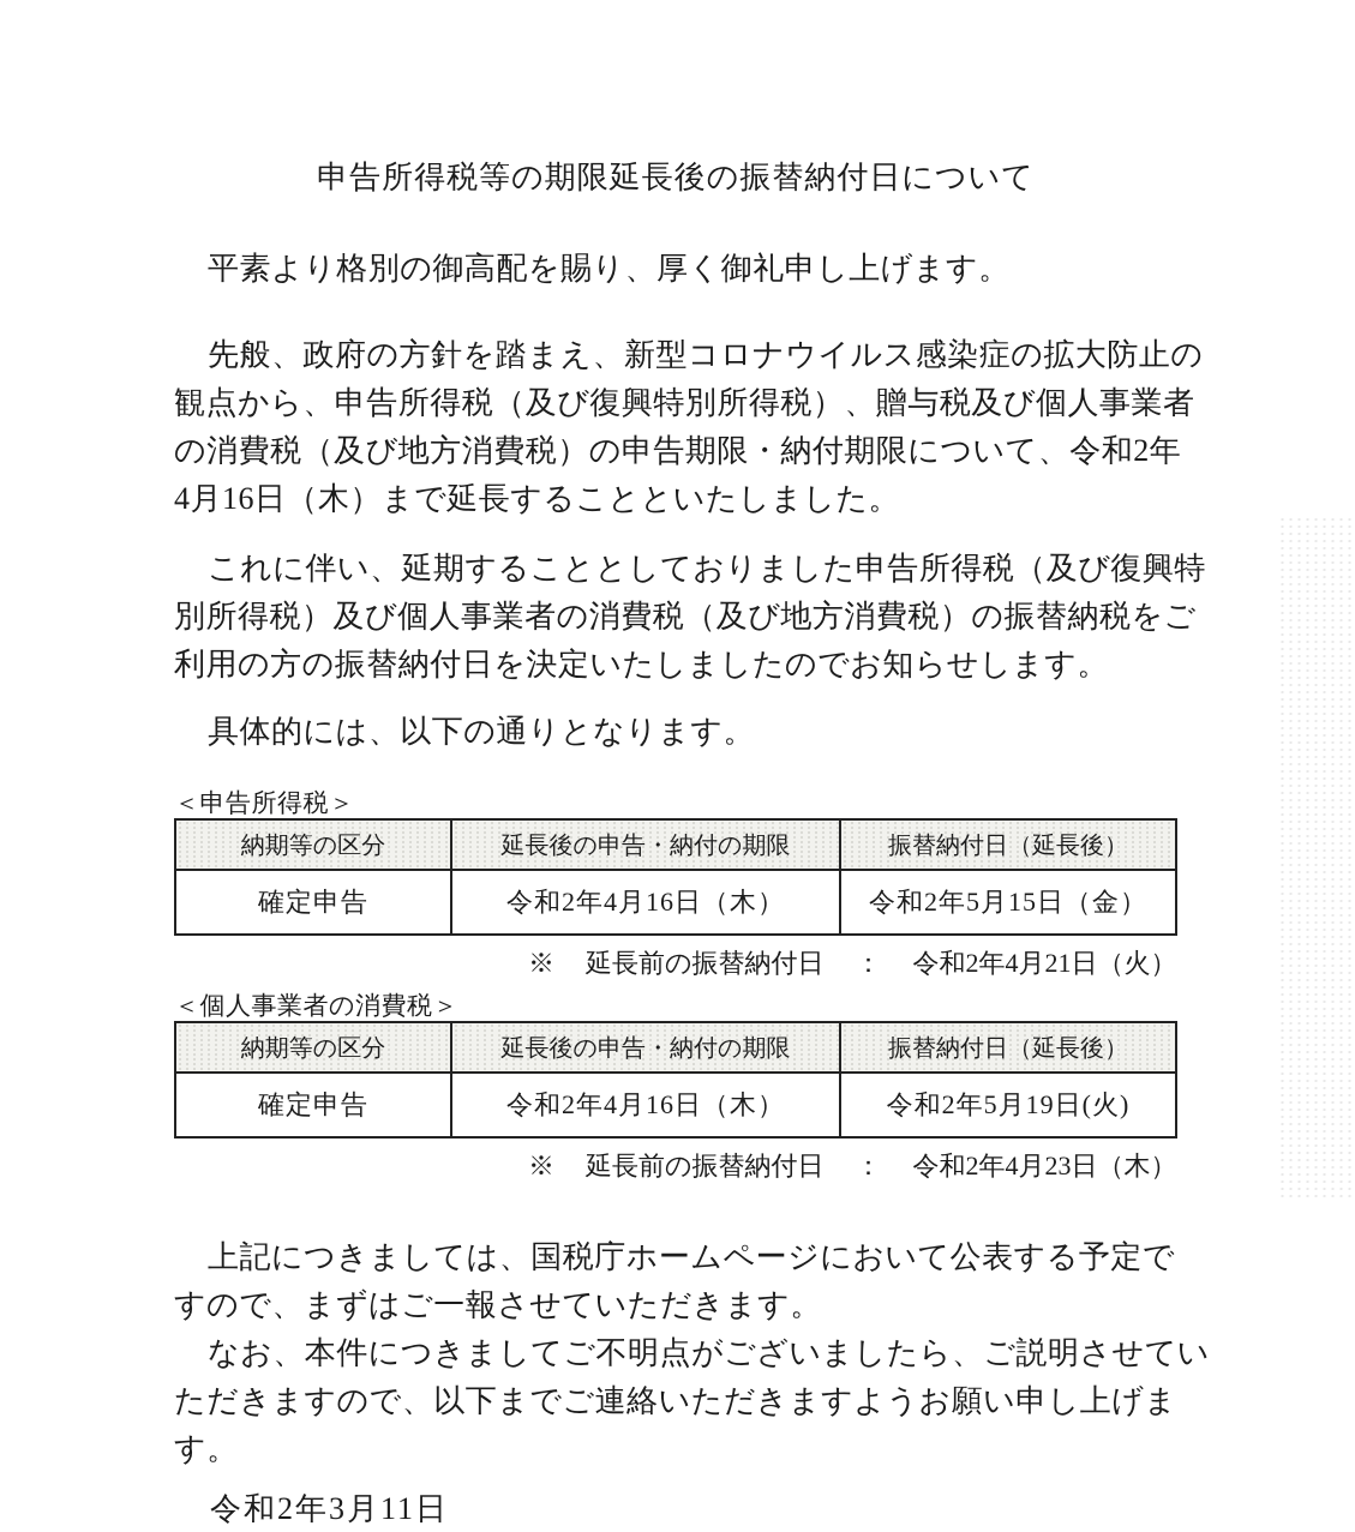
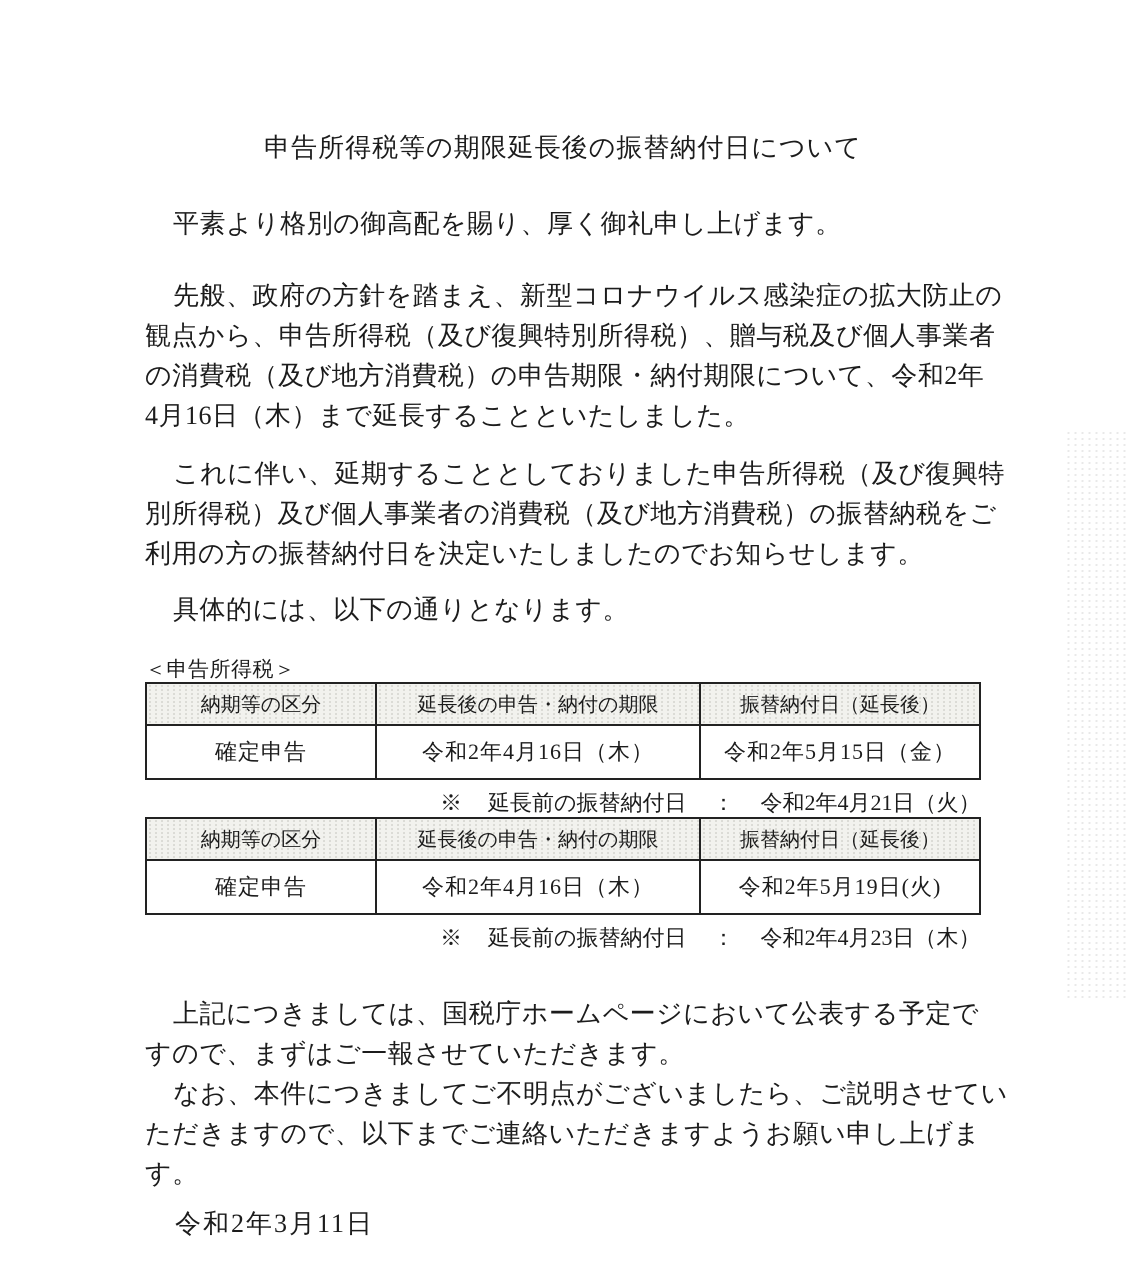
  申告所得税等の期限延長後の振替納付日について
  平素より格別の御高配を賜り、厚く御礼申し上げます。
  先般、政府の方針を踏まえ、新型コロナウイルス感染症の拡大防止の
  観点から、申告所得税（及び復興特別所得税）、贈与税及び個人事業者
  の消費税（及び地方消費税）の申告期限・納付期限について、令和2年
  4月16日（木）まで延長することといたしました。
  これに伴い、延期することとしておりました申告所得税（及び復興特
  別所得税）及び個人事業者の消費税（及び地方消費税）の振替納税をご
  利用の方の振替納付日を決定いたしましたのでお知らせします。
  具体的には、以下の通りとなります。
  ＜申告所得税＞
  納期等の区分	延長後の申告・納付の期限	振替納付日（延長後）
  確定申告	令和2年4月16日（木）	令和2年5月15日（金）
  ※
  延長前の振替納付日
  ：
  令和2年4月21日（火）
- ＜個人事業者の消費税＞
  納期等の区分	延長後の申告・納付の期限	振替納付日（延長後）
  確定申告	令和2年4月16日（木）	令和2年5月19日(火)
  ※
  延長前の振替納付日
  ：
  令和2年4月23日（木）
  上記につきましては、国税庁ホームページにおいて公表する予定で
  すので、まずはご一報させていただきます。
  なお、本件につきましてご不明点がございましたら、ご説明させてい
  ただきますので、以下までご連絡いただきますようお願い申し上げま
  す。
  令和2年3月11日
